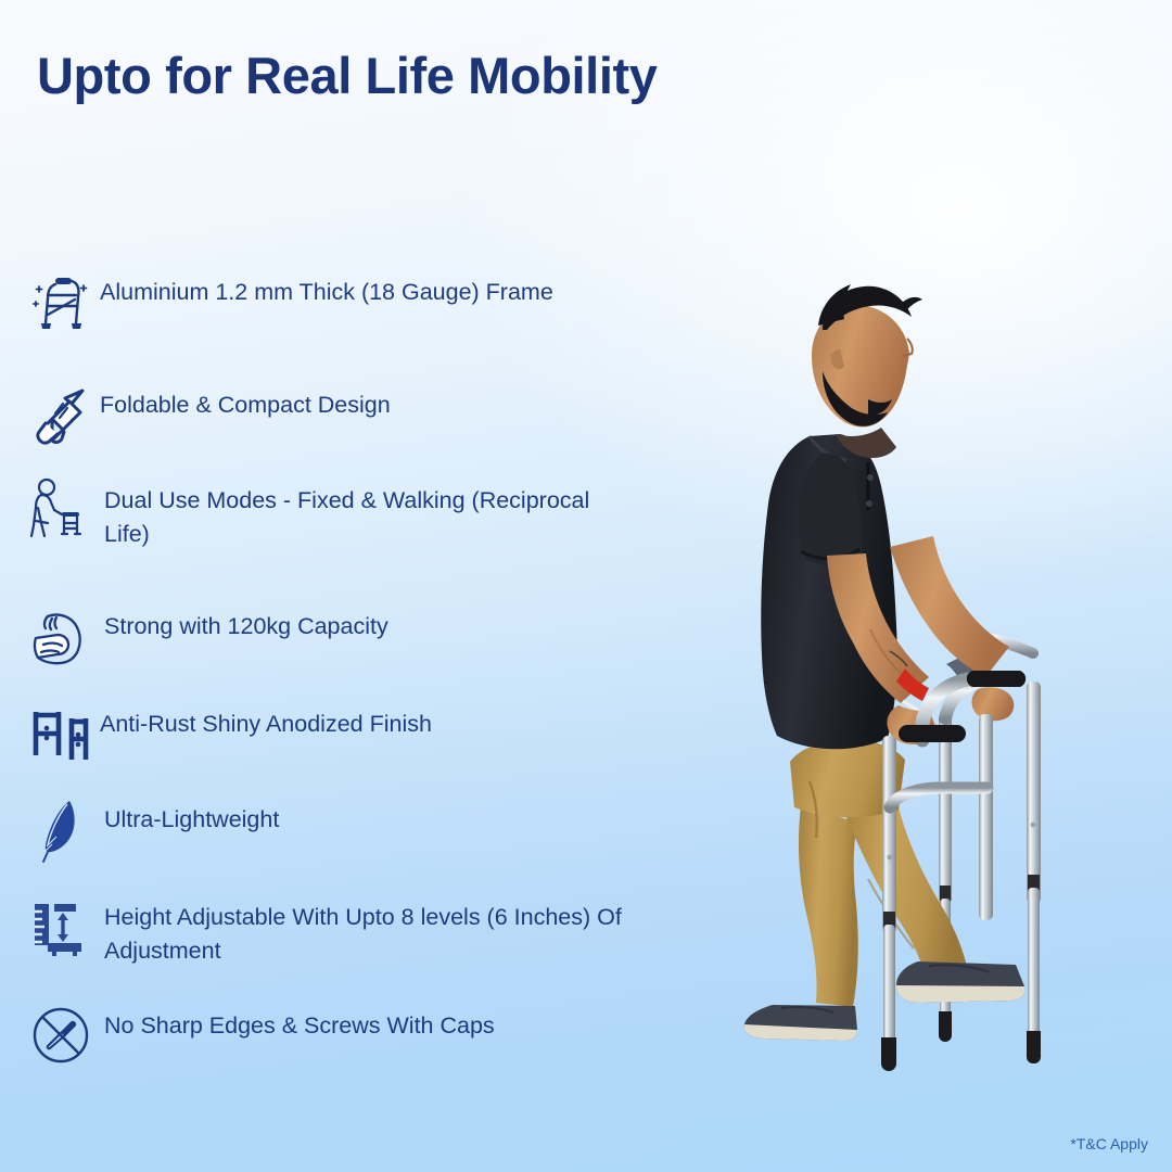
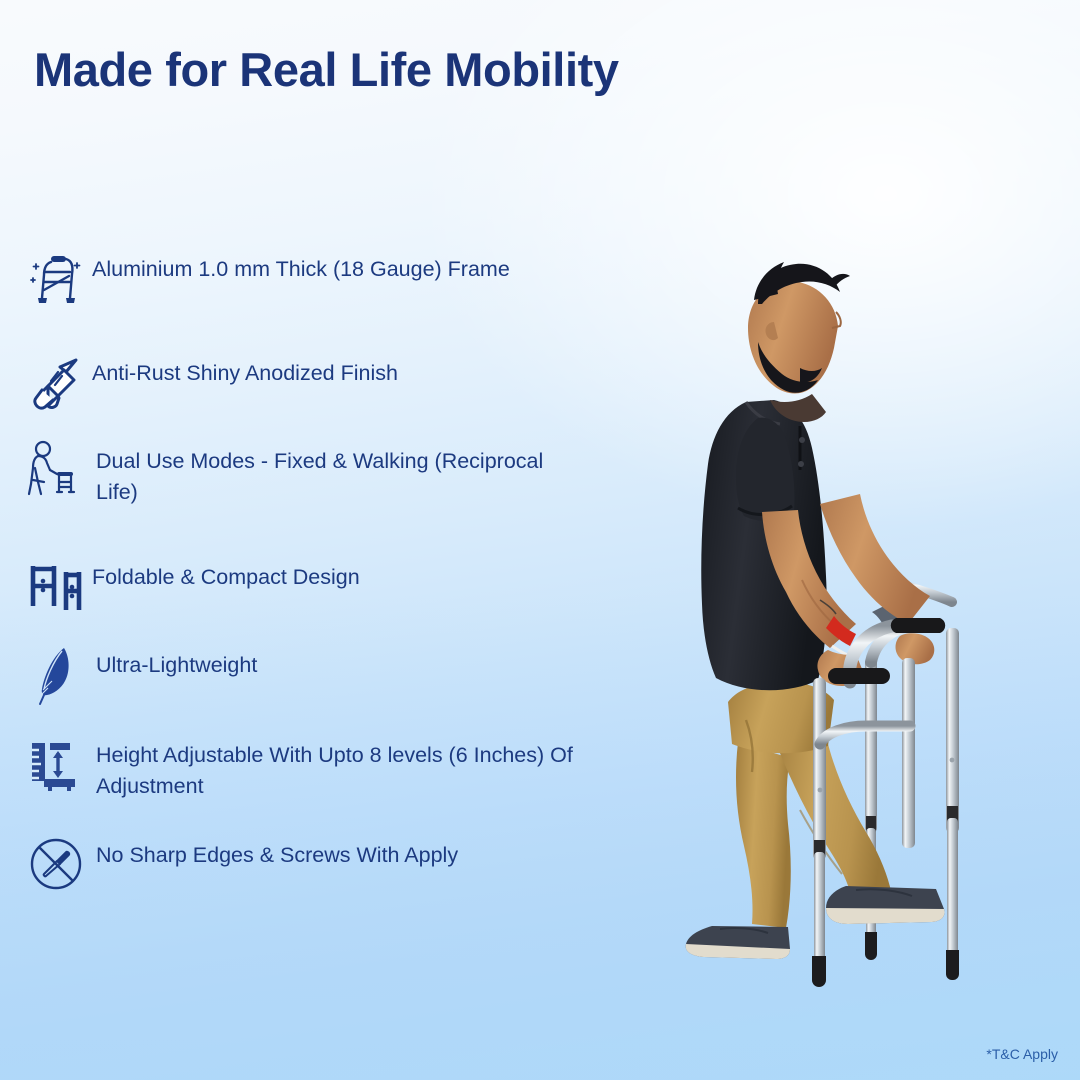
- Upto for Real Life Mobility
+ Made for Real Life Mobility
- Aluminium 1.2 mm Thick (18 Gauge) Frame
+ Aluminium 1.0 mm Thick (18 Gauge) Frame
- Foldable & Compact Design
+ Anti-Rust Shiny Anodized Finish
  Dual Use Modes - Fixed & Walking (Reciprocal Life)
- Strong with 120kg Capacity
- Anti-Rust Shiny Anodized Finish
+ Foldable & Compact Design
  Ultra-Lightweight
  Height Adjustable With Upto 8 levels (6 Inches) Of Adjustment
- No Sharp Edges & Screws With Caps
+ No Sharp Edges & Screws With Apply
  *T&C Apply
